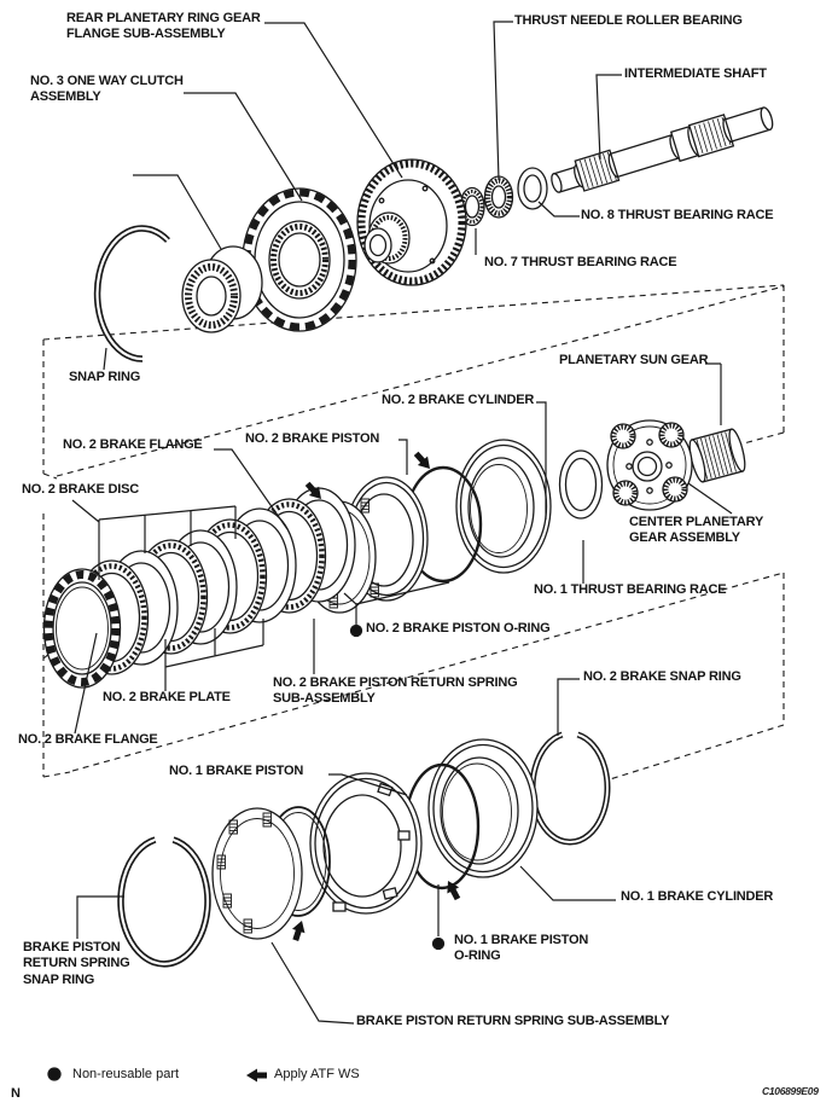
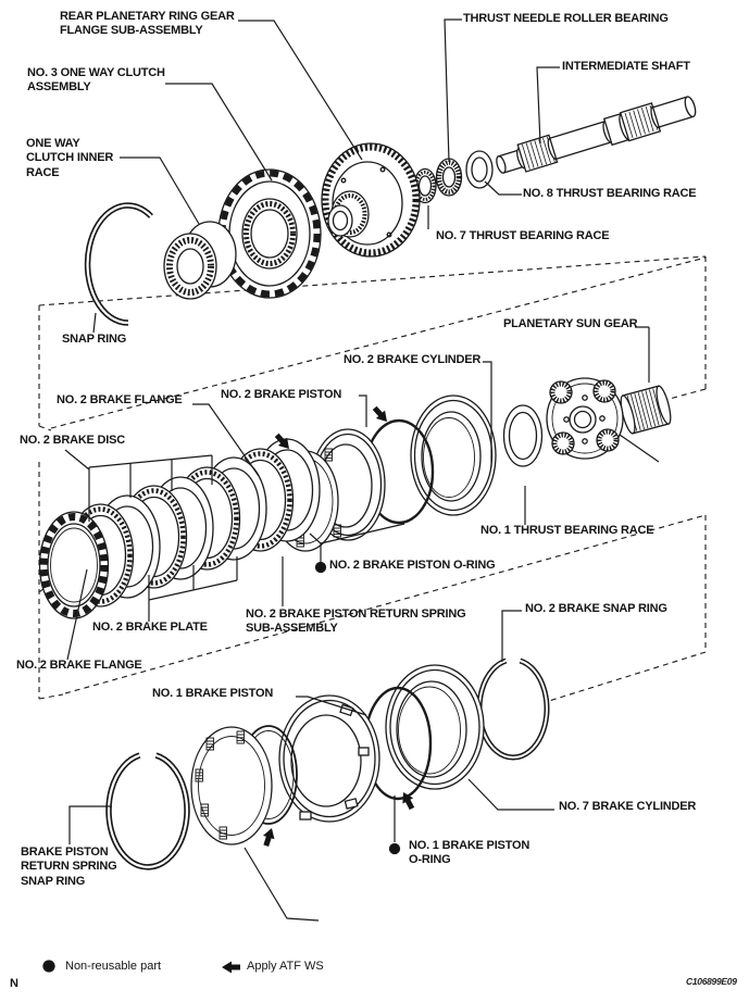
  REAR PLANETARY RING GEAR
  FLANGE SUB-ASSEMBLY
  THRUST NEEDLE ROLLER BEARING
  INTERMEDIATE SHAFT
  NO. 3 ONE WAY CLUTCH
  ASSEMBLY
+ ONE WAY
+ CLUTCH INNER
+ RACE
  NO. 8 THRUST BEARING RACE
  NO. 7 THRUST BEARING RACE
  SNAP RING
  PLANETARY SUN GEAR
  NO. 2 BRAKE CYLINDER
  NO. 2 BRAKE FLANGE
  NO. 2 BRAKE PISTON
  NO. 2 BRAKE DISC
- CENTER PLANETARY
- GEAR ASSEMBLY
  NO. 1 THRUST BEARING RACE
  NO. 2 BRAKE PISTON O-RING
  NO. 2 BRAKE PISTON RETURN SPRING
  SUB-ASSEMBLY
  NO. 2 BRAKE PLATE
  NO. 2 BRAKE SNAP RING
  NO. 2 BRAKE FLANGE
  NO. 1 BRAKE PISTON
- NO. 1 BRAKE CYLINDER
+ NO. 7 BRAKE CYLINDER
  NO. 1 BRAKE PISTON
  O-RING
  BRAKE PISTON
  RETURN SPRING
  SNAP RING
- BRAKE PISTON RETURN SPRING SUB-ASSEMBLY
  Non-reusable part
  Apply ATF WS
  N
  C106899E09
